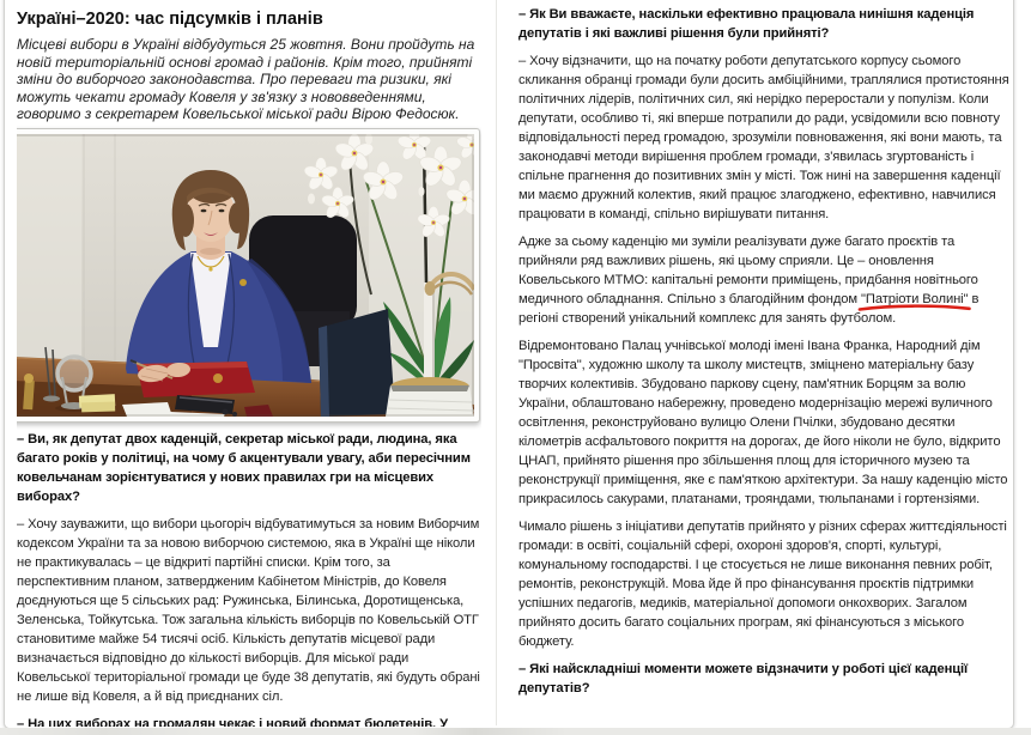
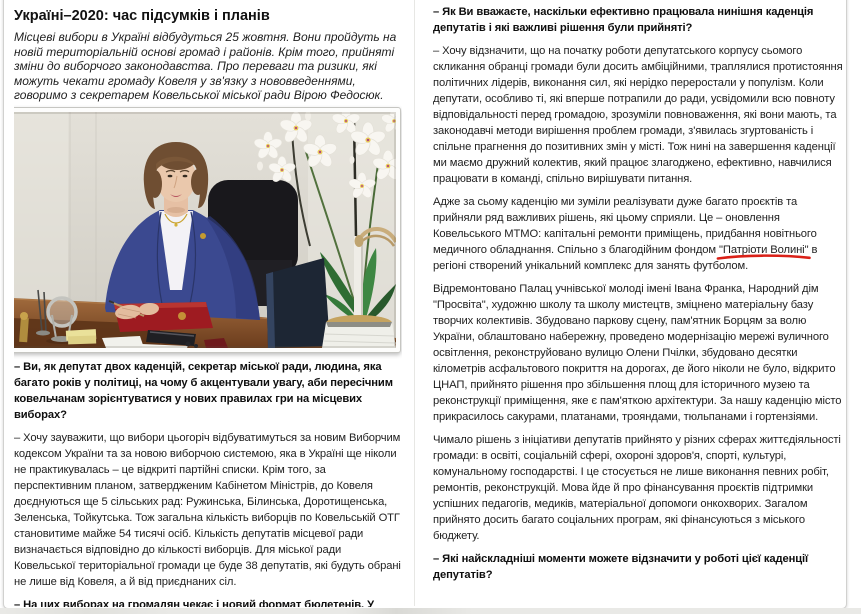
  Україні–2020: час підсумків і планів
  Місцеві вибори в Україні відбудуться 25 жовтня. Вони пройдуть на новій територіальній основі громад і районів. Крім того, прийняті зміни до виборчого законодавства. Про переваги та ризики, які можуть чекати громаду Ковеля у зв'язку з нововведеннями, говоримо з секретарем Ковельської міської ради Вірою Федосюк.
  – Ви, як депутат двох каденцій, секретар міської ради, людина, яка багато років у політиці, на чому б акцентували увагу, аби пересічним ковельчанам зорієнтуватися у нових правилах гри на місцевих виборах?
  – Хочу зауважити, що вибори цьогоріч відбуватимуться за новим Виборчим кодексом України та за новою виборчою системою, яка в Україні ще ніколи не практикувалась – це відкриті партійні списки. Крім того, за перспективним планом, затвердженим Кабінетом Міністрів, до Ковеля доєднуються ще 5 сільських рад: Ружинська, Білинська, Доротищенська, Зеленська, Тойкутська. Тож загальна кількість виборців по Ковельській ОТГ становитиме майже 54 тисячі осіб. Кількість депутатів місцевої ради визначається відповідно до кількості виборців. Для міської ради Ковельської територіальної громади це буде 38 депутатів, які будуть обрані не лише від Ковеля, а й від приєднаних сіл.
  – Як Ви вважаєте, наскільки ефективно працювала нинішня каденція депутатів і які важливі рішення були прийняті?
- – Хочу відзначити, що на початку роботи депутатського корпусу сьомого скликання обранці громади були досить амбіційними, траплялися протистояння політичних лідерів, політичних сил, які нерідко переростали у популізм. Коли депутати, особливо ті, які вперше потрапили до ради, усвідомили всю повноту відповідальності перед громадою, зрозуміли повноваження, які вони мають, та законодавчі методи вирішення проблем громади, з'явилась згуртованість і спільне прагнення до позитивних змін у місті. Тож нині на завершення каденції ми маємо дружний колектив, який працює злагоджено, ефективно, навчилися працювати в команді, спільно вирішувати питання.
+ – Хочу відзначити, що на початку роботи депутатського корпусу сьомого скликання обранці громади були досить амбіційними, траплялися протистояння політичних лідерів, виконання сил, які нерідко переростали у популізм. Коли депутати, особливо ті, які вперше потрапили до ради, усвідомили всю повноту відповідальності перед громадою, зрозуміли повноваження, які вони мають, та законодавчі методи вирішення проблем громади, з'явилась згуртованість і спільне прагнення до позитивних змін у місті. Тож нині на завершення каденції ми маємо дружний колектив, який працює злагоджено, ефективно, навчилися працювати в команді, спільно вирішувати питання.
  Адже за сьому каденцію ми зуміли реалізувати дуже багато проєктів та прийняли ряд важливих рішень, які цьому сприяли. Це – оновлення Ковельського МТМО: капітальні ремонти приміщень, придбання новітнього медичного обладнання. Спільно з благодійним фондом "Патріоти Волині" в регіоні створений унікальний комплекс для занять футболом.
  Відремонтовано Палац учнівської молоді імені Івана Франка, Народний дім "Просвіта", художню школу та школу мистецтв, зміцнено матеріальну базу творчих колективів. Збудовано паркову сцену, пам'ятник Борцям за волю України, облаштовано набережну, проведено модернізацію мережі вуличного освітлення, реконструйовано вулицю Олени Пчілки, збудовано десятки кілометрів асфальтового покриття на дорогах, де його ніколи не було, відкрито ЦНАП, прийнято рішення про збільшення площ для історичного музею та реконструкції приміщення, яке є пам'яткою архітектури. За нашу каденцію місто прикрасилось сакурами, платанами, трояндами, тюльпанами і гортензіями.
  Чимало рішень з ініціативи депутатів прийнято у різних сферах життєдіяльності громади: в освіті, соціальній сфері, охороні здоров'я, спорті, культурі, комунальному господарстві. І це стосується не лише виконання певних робіт, ремонтів, реконструкцій. Мова йде й про фінансування проєктів підтримки успішних педагогів, медиків, матеріальної допомоги онкохворих. Загалом прийнято досить багато соціальних програм, які фінансуються з міського бюджету.
  – Які найскладніші моменти можете відзначити у роботі цієї каденції депутатів?
